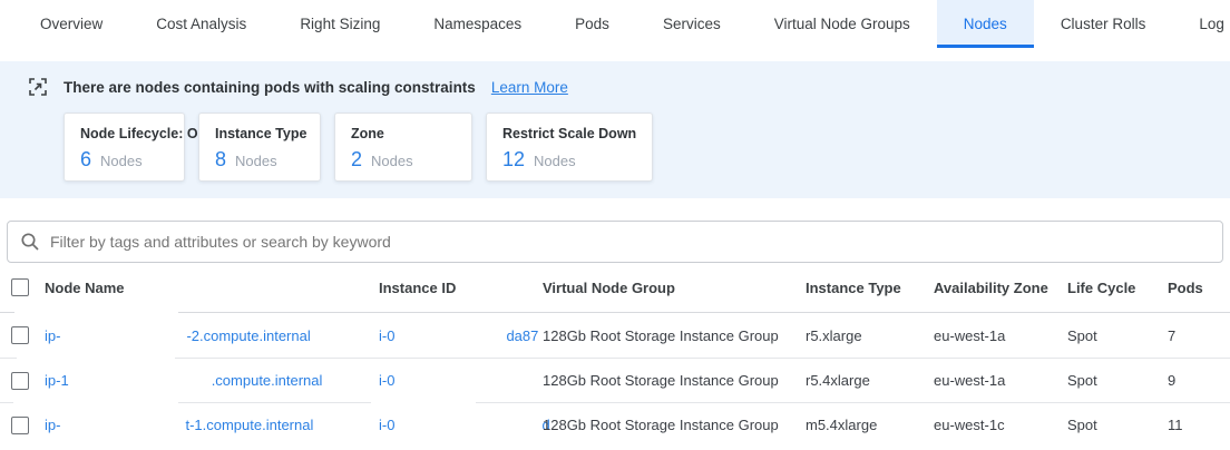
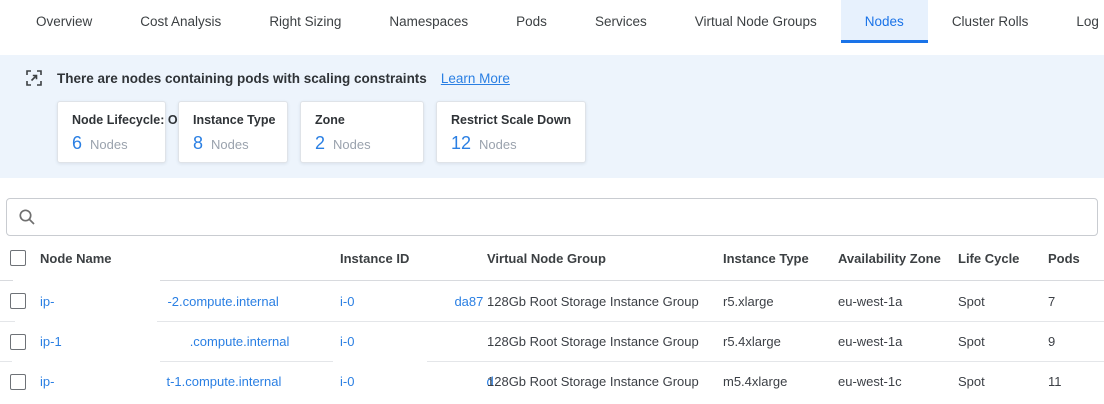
  Overview
  Cost Analysis
  Right Sizing
  Namespaces
  Pods
  Services
  Virtual Node Groups
  Nodes
  Cluster Rolls
  Log
  There are nodes containing pods with scaling constraints
  Learn More
  6
  Nodes
  Instance Type
  8
  Nodes
  Zone
  2
  Nodes
  Restrict Scale Down
  12
  Nodes
- Filter by tags and attributes or search by keyword
  Node Name
  Instance ID
  Virtual Node Group
  Instance Type
  Availability Zone
  Life Cycle
  Pods
  ip- -2.compute.internal
  i-0 da87
  128Gb Root Storage Instance Group
  r5.xlarge
  eu-west-1a
  Spot
  7
  ip-1 .compute.internal
  i-0
  128Gb Root Storage Instance Group
  r5.4xlarge
  eu-west-1a
  Spot
  9
  ip- t-1.compute.internal
  i-0 d
  128Gb Root Storage Instance Group
  m5.4xlarge
  eu-west-1c
  Spot
  11
